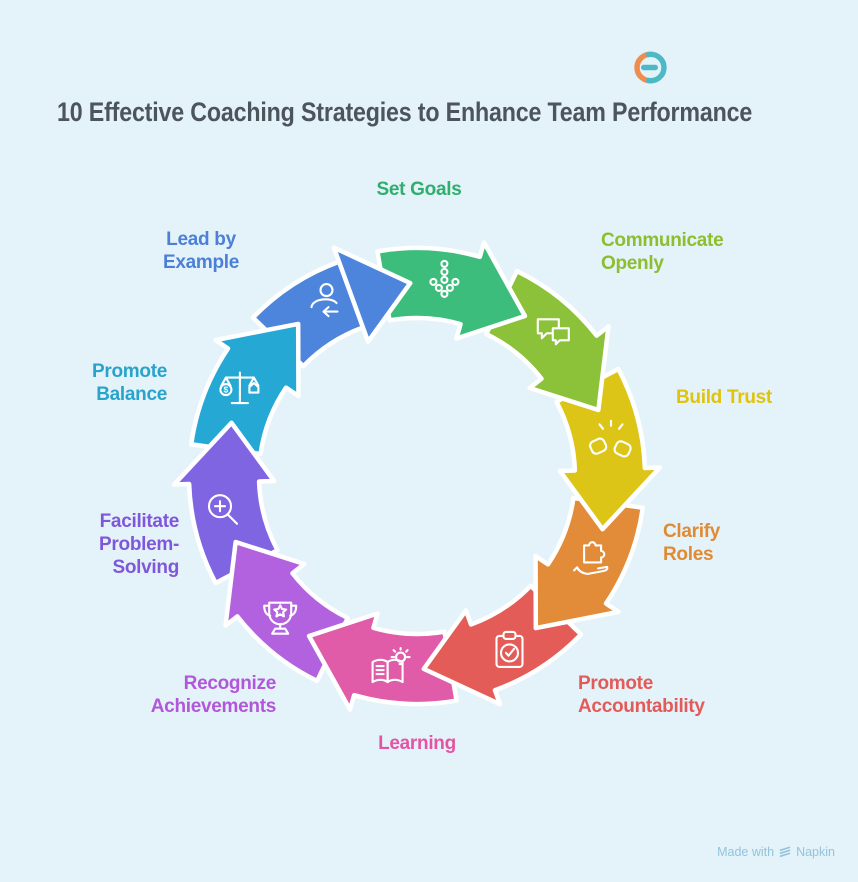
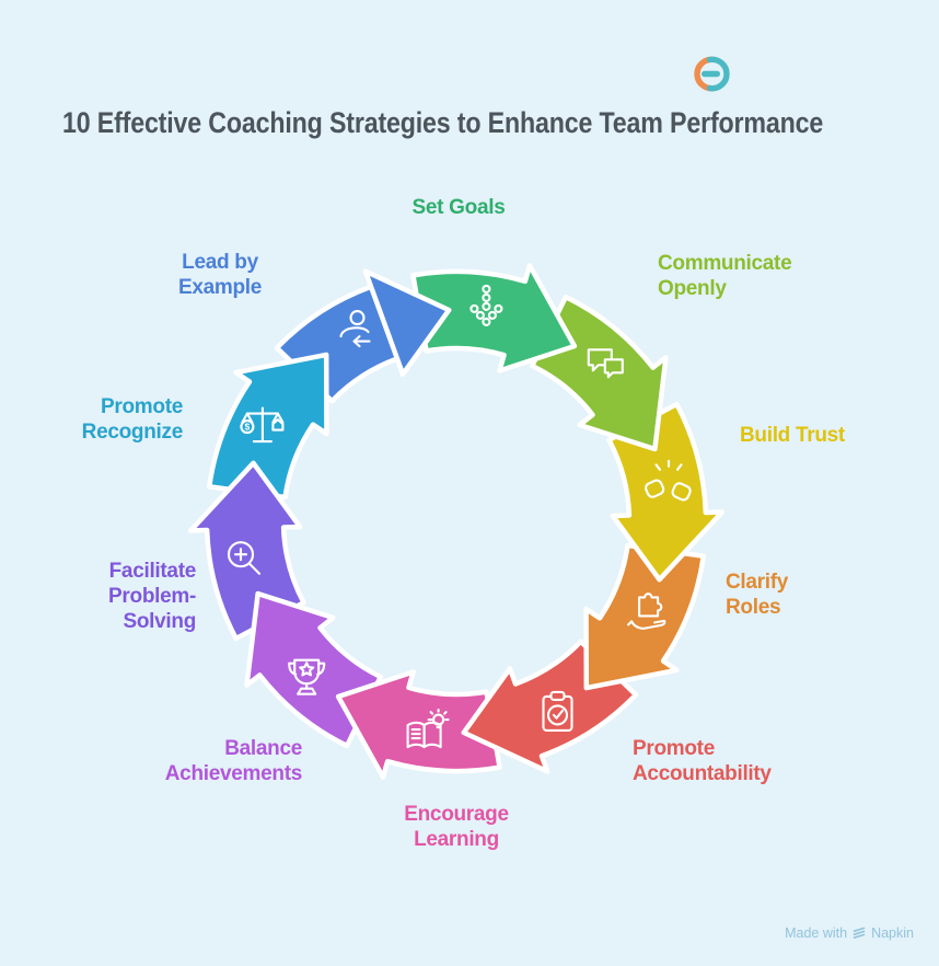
  10 Effective Coaching Strategies to Enhance Team Performance
  $
  Set Goals
  Communicate
  Openly
  Build Trust
  Clarify
  Roles
  Promote
  Accountability
+ Encourage
  Learning
- Recognize
+ Balance
  Achievements
  Facilitate
  Problem-
  Solving
  Promote
- Balance
+ Recognize
  Lead by
  Example
  Made with
  Napkin
